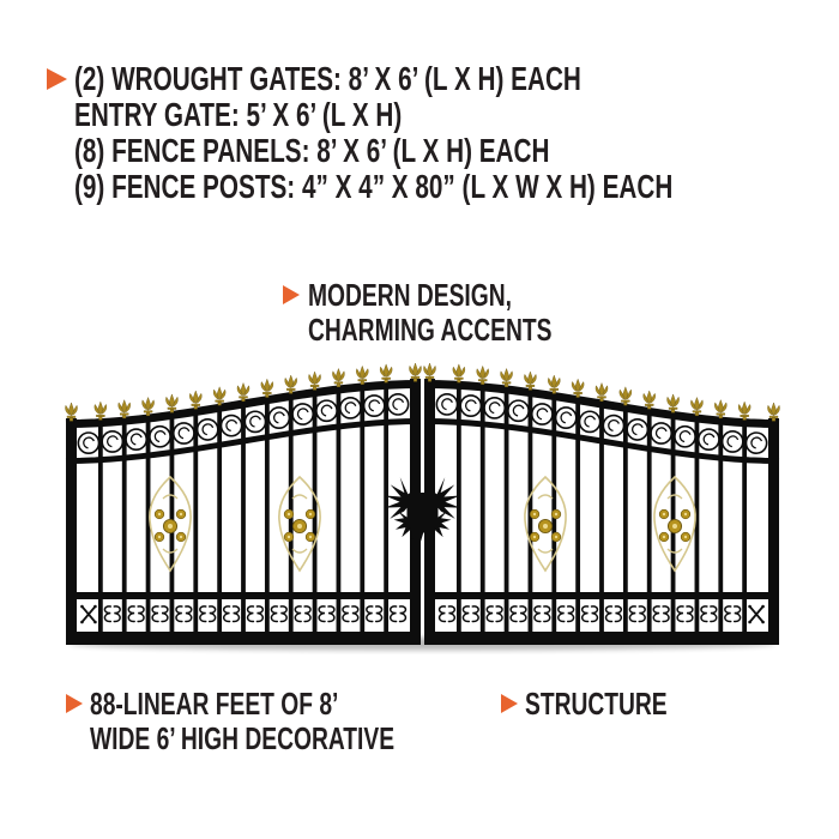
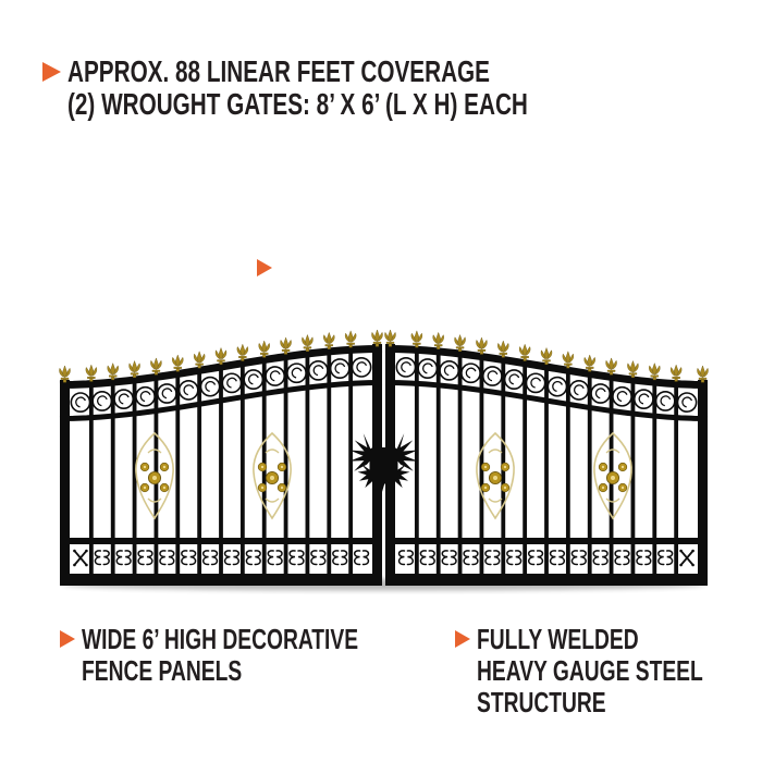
+ APPROX. 88 LINEAR FEET COVERAGE
  (2) WROUGHT GATES: 8’ X 6’ (L X H) EACH
- ENTRY GATE: 5’ X 6’ (L X H)
- (8) FENCE PANELS: 8’ X 6’ (L X H) EACH
- (9) FENCE POSTS: 4” X 4” X 80” (L X W X H) EACH
- MODERN DESIGN,
- CHARMING ACCENTS
- 88-LINEAR FEET OF 8’
  WIDE 6’ HIGH DECORATIVE
+ FENCE PANELS
+ FULLY WELDED
+ HEAVY GAUGE STEEL
  STRUCTURE
